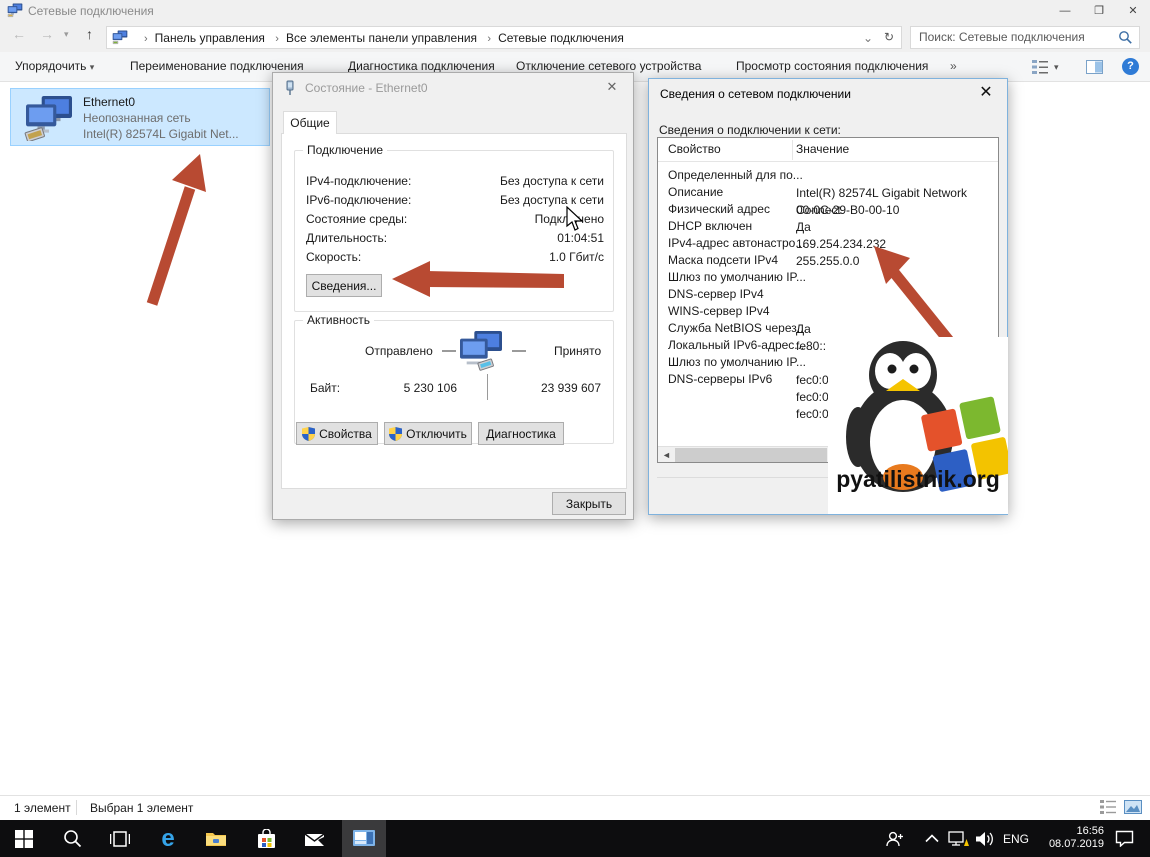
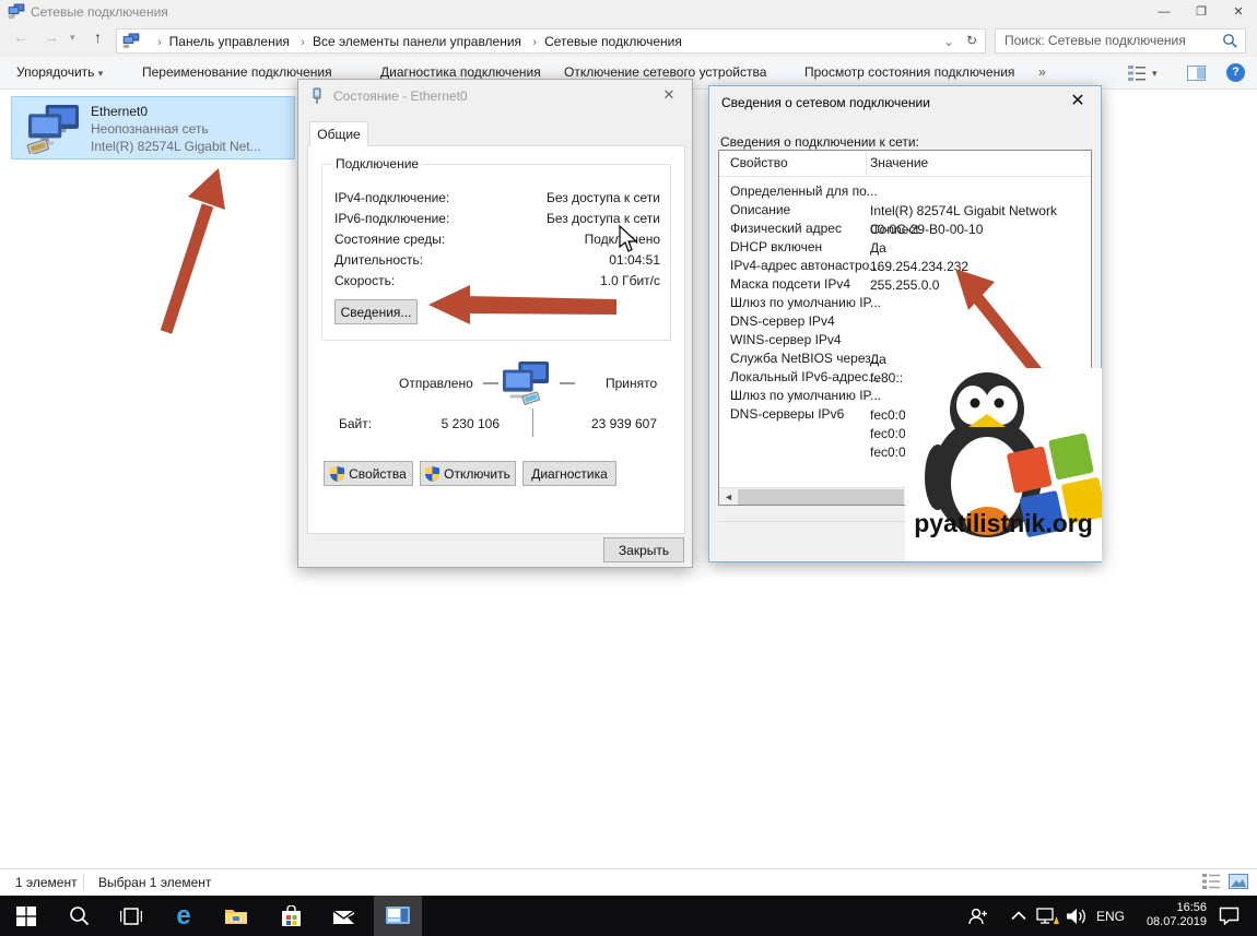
  Сетевые подключения
  —
  ❐
  ✕
  ←
  →
  ▾
  ↑
  › Панель управления › Все элементы панели управления › Сетевые подключения
  ⌄
  ↻
  Поиск: Сетевые подключения
  Упорядочить ▾
  Переименование подключения
  Диагностика подключения
  Отключение сетевого устройства
  Просмотр состояния подключения
  »
  ▾
  ?
  Ethernet0
  Неопознанная сеть
  Intel(R) 82574L Gigabit Net...
  Состояние - Ethernet0
  ✕
  Общие
  Подключение
  IPv4-подключение:
  Без доступа к сети
  IPv6-подключение:
  Без доступа к сети
  Состояние среды:
  Подклчено
  Длительность:
  01:04:51
  Скорость:
  1.0 Гбит/с
  Сведения...
- Активность
  Отправлено
  Принято
  Байт:
  5 230 106
  23 939 607
  Свойства
  Отключить
  Диагностика
  Закрыть
  Сведения о сетевом подключении
  ✕
  Сведения о подключении к сети:
  Свойство
  Значение
  Определенный для по...
  Описание
  Intel(R) 82574L Gigabit Network Connect
  Физический адрес
  00-0C-29-B0-00-10
  DHCP включен
  Да
  IPv4-адрес автонастро...
  169.254.234.232
  Маска подсети IPv4
  255.255.0.0
  Шлюз по умолчанию IP...
  DNS-сервер IPv4
  WINS-сервер IPv4
  Служба NetBIOS через...
  Да
  Локальный IPv6-адрес...
  fe80::
  Шлюз по умолчанию IP...
  DNS-серверы IPv6
  fec0:0
  fec0:0
  fec0:0
  ◄
  pyatilistnik.org
  1 элемент
  Выбран 1 элемент
  e
  ENG
  16:56
  08.07.2019
